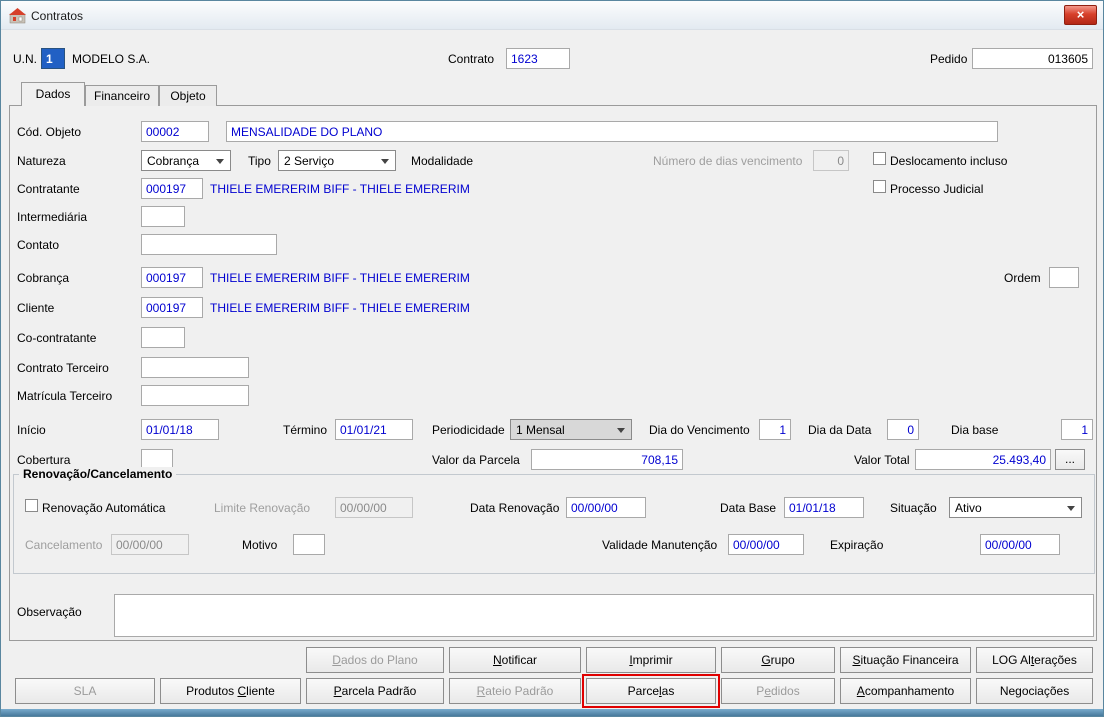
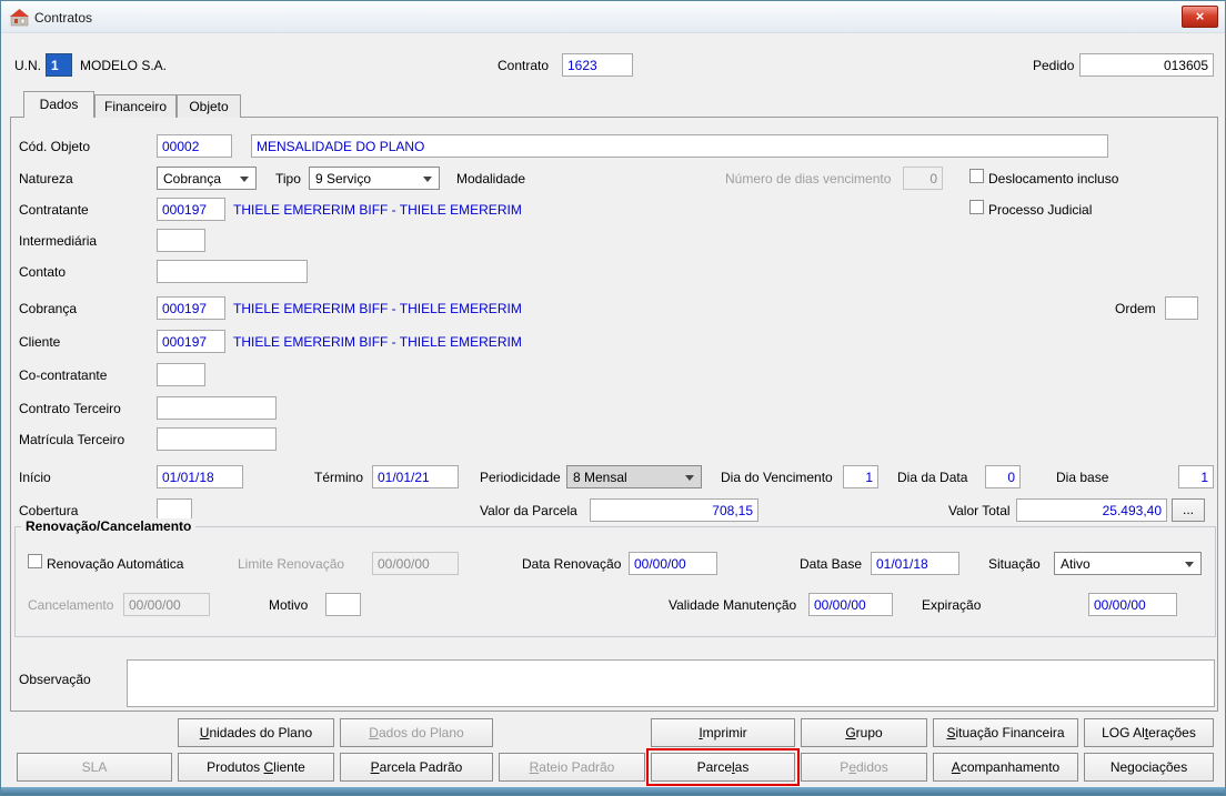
  Contratos
  ×
  U.N.
  1
  MODELO S.A.
  Contrato
  1623
  Pedido
  013605
  Dados
  Financeiro
  Objeto
  Cód. Objeto
  00002
  MENSALIDADE DO PLANO
  Natureza
  Cobrança
  Tipo
- 2 Serviço
+ 9 Serviço
  Modalidade
  Número de dias vencimento
  0
  Deslocamento incluso
  Contratante
  000197
  THIELE EMERERIM BIFF - THIELE EMERERIM
  Processo Judicial
  Intermediária
  Contato
  Cobrança
  000197
  THIELE EMERERIM BIFF - THIELE EMERERIM
  Ordem
  Cliente
  000197
  THIELE EMERERIM BIFF - THIELE EMERERIM
  Co-contratante
  Contrato Terceiro
  Matrícula Terceiro
  Início
  01/01/18
  Término
  01/01/21
  Periodicidade
- 1 Mensal
+ 8 Mensal
  Dia do Vencimento
  1
  Dia da Data
  0
  Dia base
  1
  Cobertura
  Valor da Parcela
  708,15
  Valor Total
  25.493,40
  ...
  Renovação/Cancelamento
  Renovação Automática
  Limite Renovação
  00/00/00
  Data Renovação
  00/00/00
  Data Base
  01/01/18
  Situação
  Ativo
  Cancelamento
  00/00/00
  Motivo
  Validade Manutenção
  00/00/00
  Expiração
  00/00/00
  Observação
+ Unidades do Plano
  Dados do Plano
- Notificar
  Imprimir
  Grupo
  Situação Financeira
  LOG Alterações
  SLA
  Produtos Cliente
  Parcela Padrão
  Rateio Padrão
  Parcelas
  Pedidos
  Acompanhamento
  Negociações
